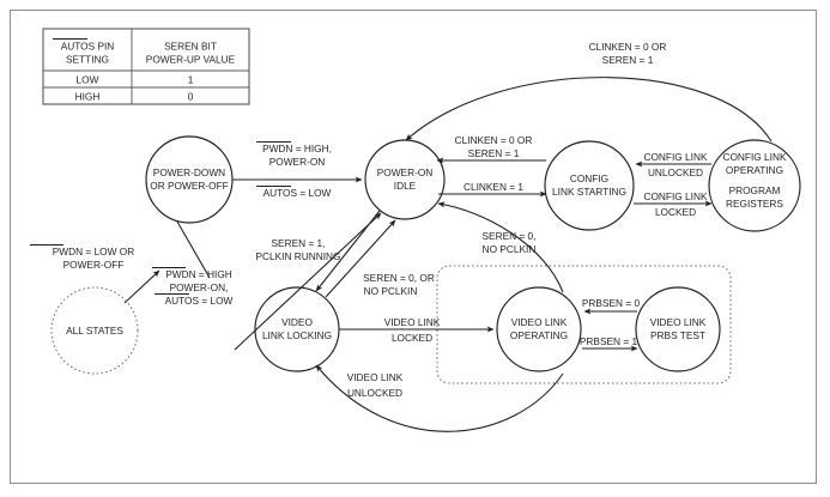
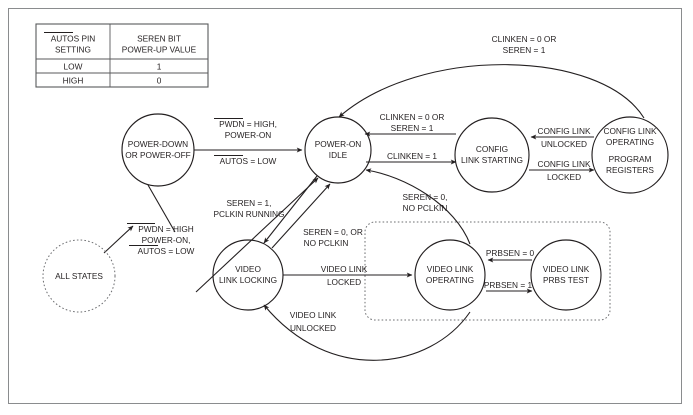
  AUTOS PIN
  SETTING
  SEREN BIT
  POWER-UP VALUE
  LOW
  1
  HIGH
  0
  ALL STATES
  POWER-DOWN
  OR POWER-OFF
  POWER-ON
  IDLE
  VIDEO
  LINK LOCKING
  CONFIG
  LINK STARTING
  CONFIG LINK
  OPERATING
  PROGRAM
  REGISTERS
  VIDEO LINK
  OPERATING
  VIDEO LINK
  PRBS TEST
- PWDN = LOW OR
- POWER-OFF
  PWDN = HIGH
  POWER-ON,
  AUTOS = LOW
  PWDN = HIGH,
  POWER-ON
  AUTOS = LOW
  SEREN = 1,
  PCLKIN RUNNING
  SEREN = 0, OR
  NO PCLKIN
  VIDEO LINK
  LOCKED
  SEREN = 0,
  NO PCLKIN
  VIDEO LINK
  UNLOCKED
  CLINKEN = 0 OR
  SEREN = 1
  CLINKEN = 1
  CONFIG LINK
  UNLOCKED
  CONFIG LINK
  LOCKED
  CLINKEN = 0 OR
  SEREN = 1
  PRBSEN = 0
  PRBSEN = 1
